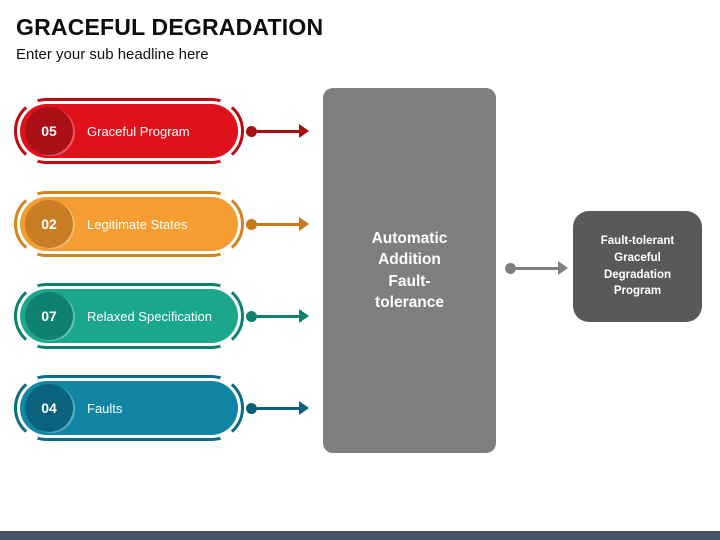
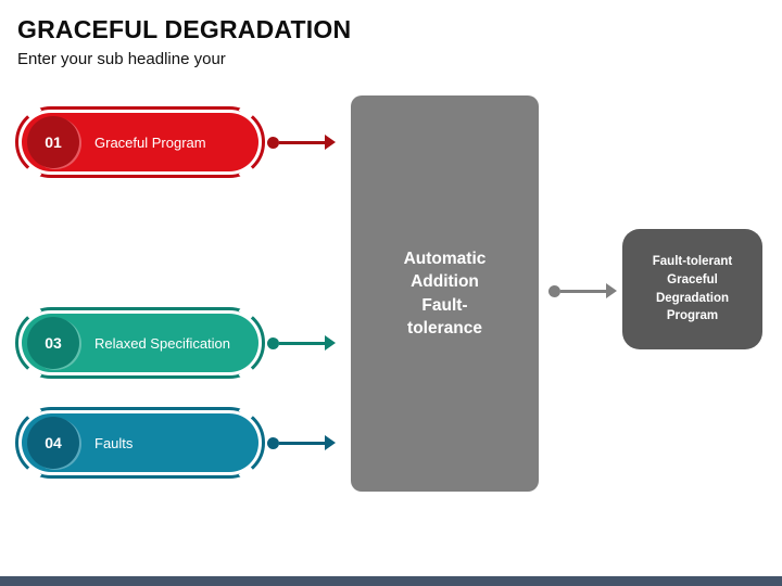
  GRACEFUL DEGRADATION
- Enter your sub headline here
+ Enter your sub headline your
- 05
+ 01
  Graceful Program
- 02
- Legitimate States
- 07
+ 03
  Relaxed Specification
  04
  Faults
  Automatic
  Addition
  Fault-
  tolerance
  Fault-tolerant
  Graceful
  Degradation
  Program
